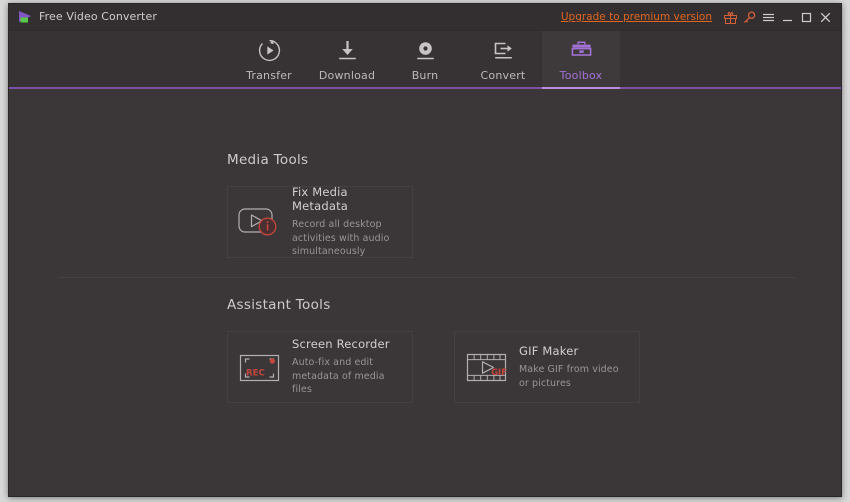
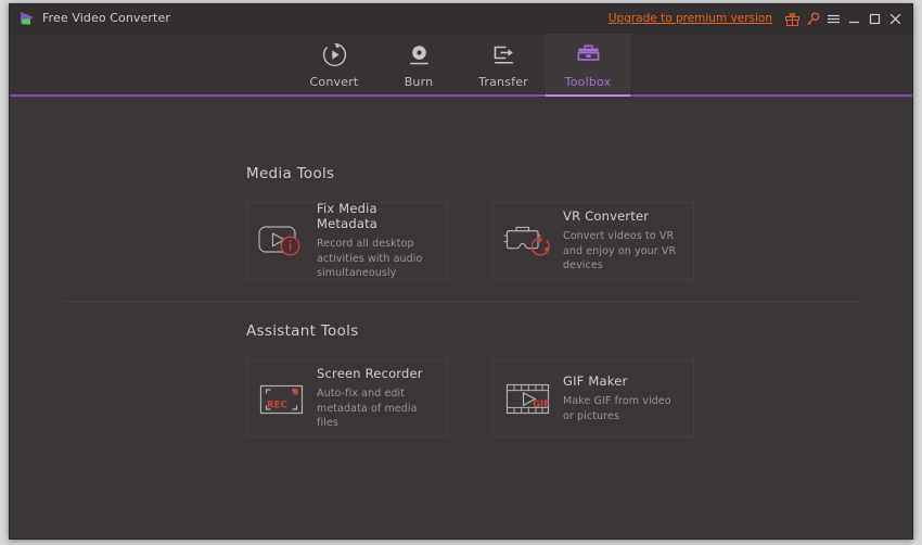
  Free Video Converter
  Upgrade to premium version
- Transfer
+ Convert
- Download
  Burn
- Convert
+ Transfer
  Toolbox
  Media Tools
  Fix Media Metadata
  Record all desktop activities with audio simultaneously
+ VR Converter
+ Convert videos to VR and enjoy on your VR devices
  Assistant Tools
  REC
  Screen Recorder
  Auto-fix and edit metadata of media files
  GIF
  GIF Maker
  Make GIF from video or pictures
